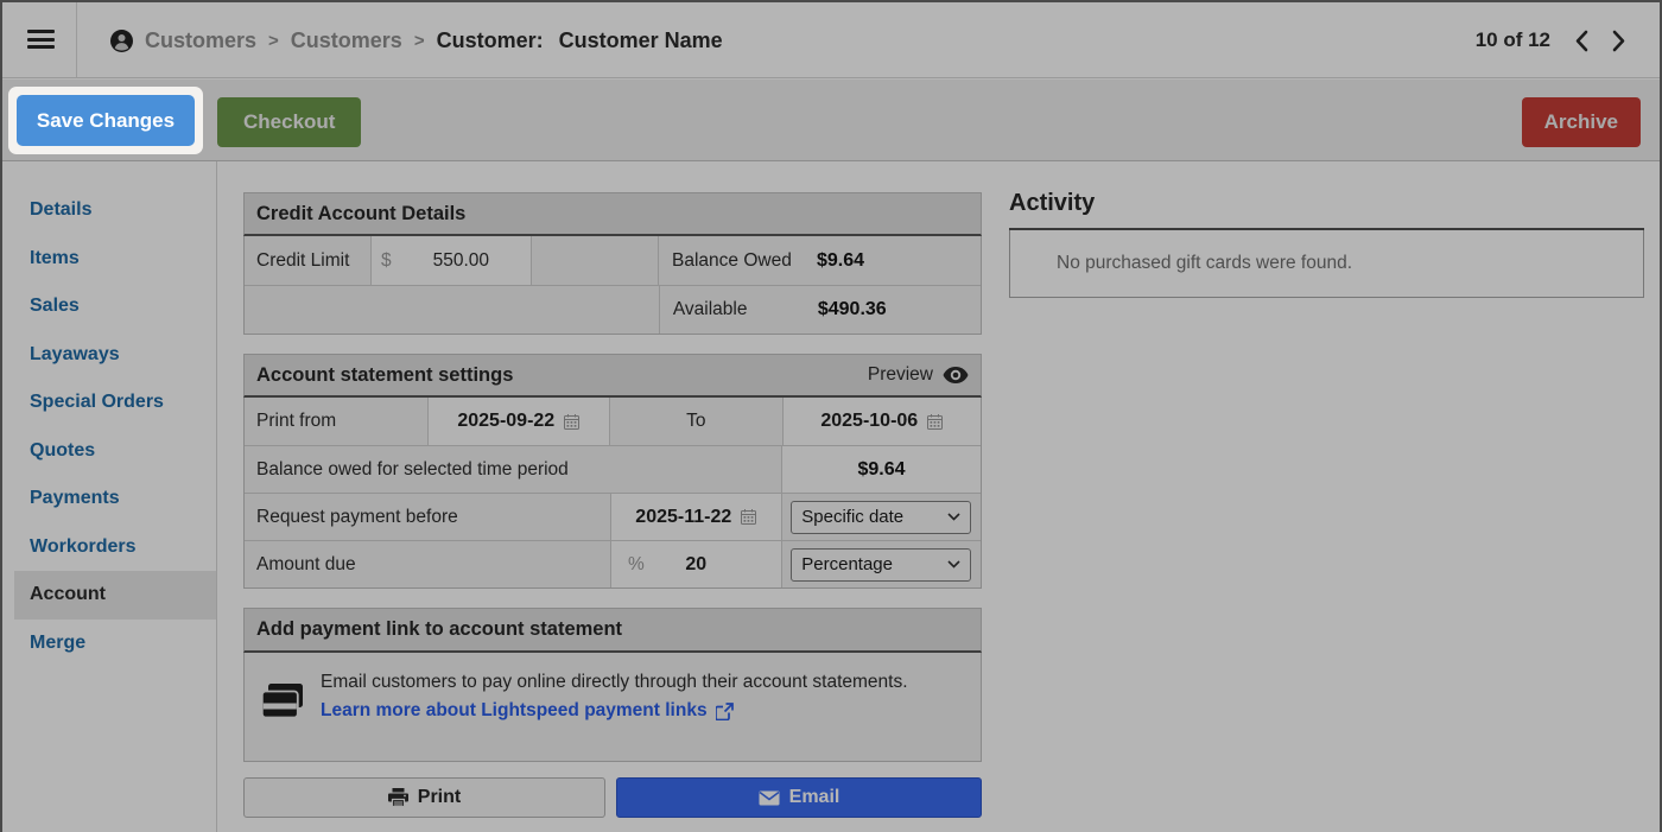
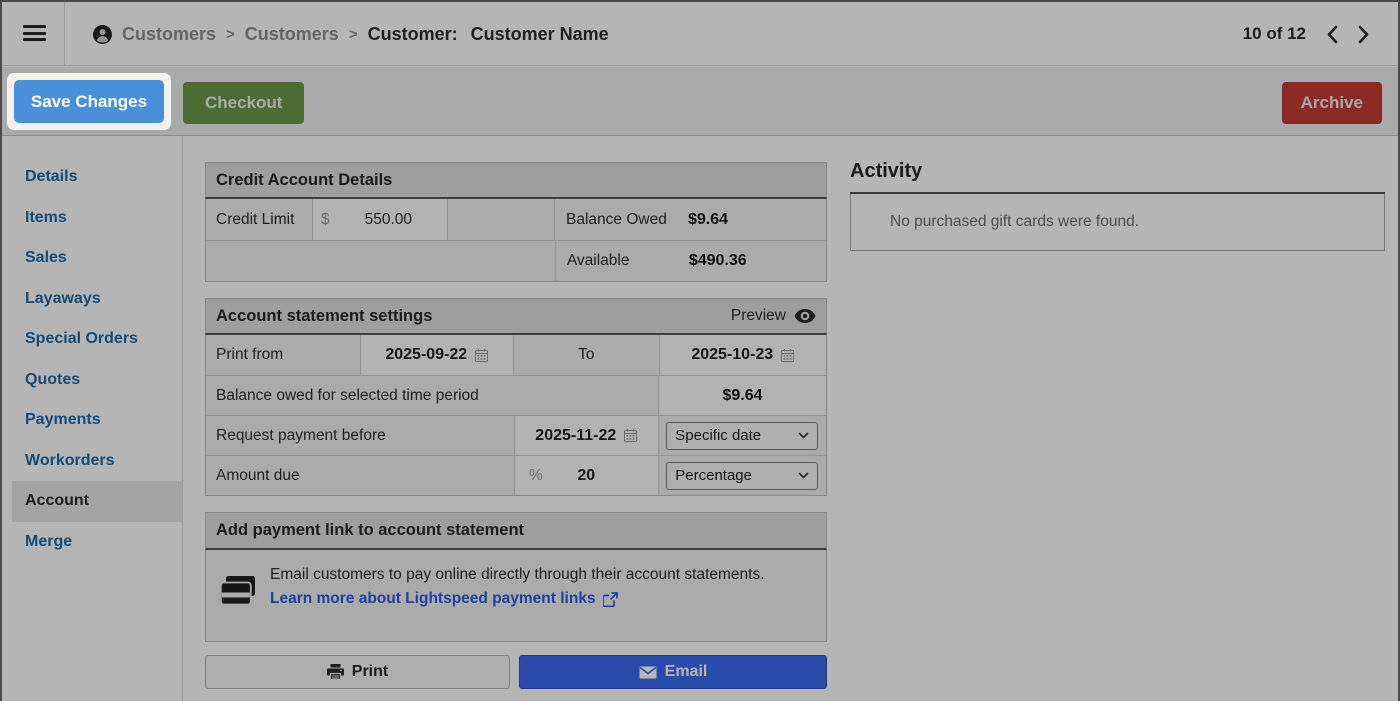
  Customers
  >
  Customers
  >
  Customer:
  Customer Name
  10 of 12
  Checkout
  Archive
  Save Changes
  Details
  Items
  Sales
  Layaways
  Special Orders
  Quotes
  Payments
  Workorders
  Account
  Merge
  Credit Account Details
  Credit Limit
  $
  550.00
  Balance Owed
  $9.64
  Available
  $490.36
  Account statement settings
  Preview
  Print from
  2025-09-22
  To
- 2025-10-06
+ 2025-10-23
  Balance owed for selected time period
  $9.64
  Request payment before
  2025-11-22
  Specific date
  Amount due
  %
  20
  Percentage
  Add payment link to account statement
  Email customers to pay online directly through their account statements.
  Learn more about Lightspeed payment links
  Print
  Email
  Activity
  No purchased gift cards were found.
